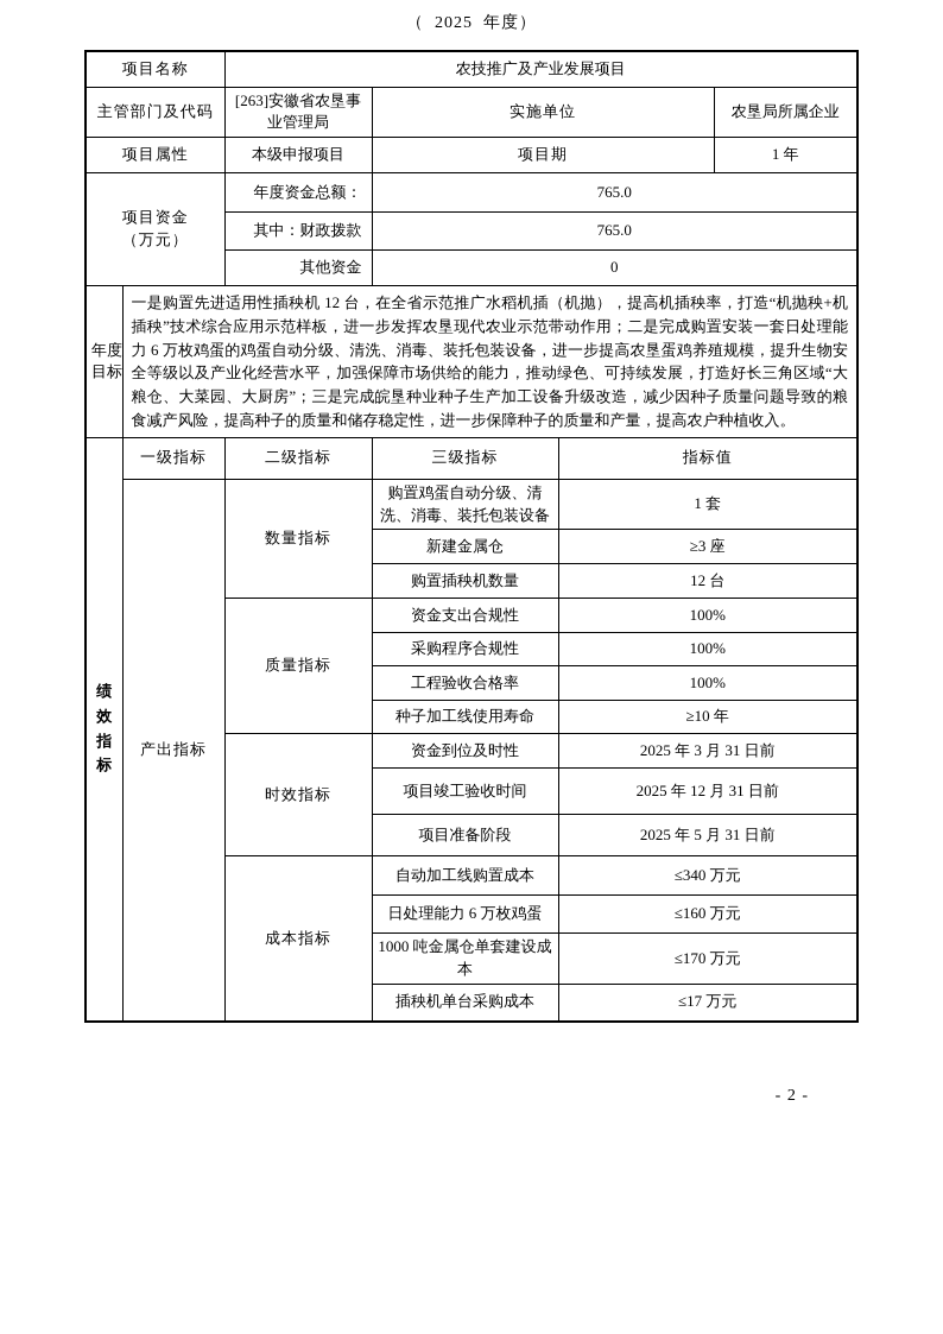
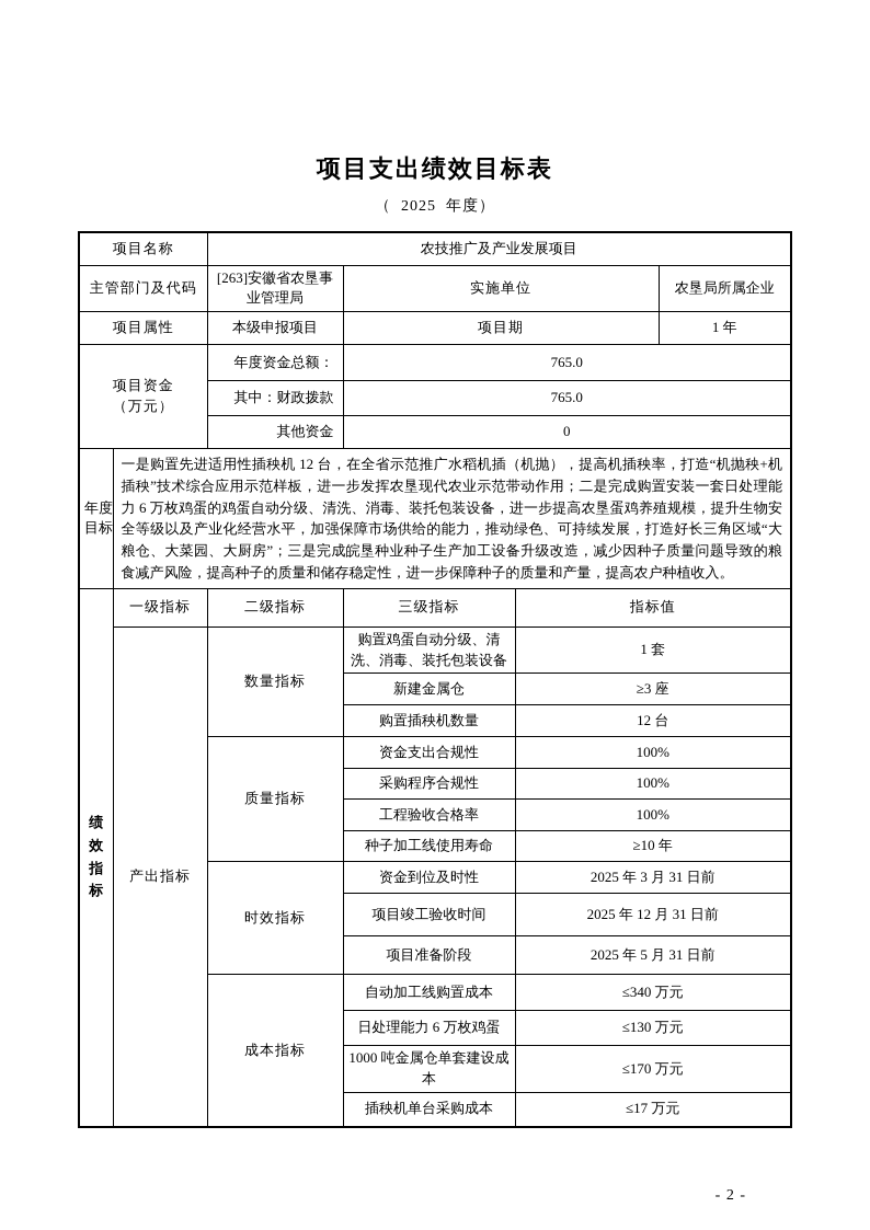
+ 项目支出绩效目标表
  （ 2025 年度）
  项目名称	农技推广及产业发展项目
  主管部门及代码	[263]安徽省农垦事业管理局	实施单位	农垦局所属企业
  项目属性	本级申报项目	项目期	1 年
  项目资金 （万元）	年度资金总额：	765.0
  其中：财政拨款	765.0
  其他资金	0
  年度目标	一是购置先进适用性插秧机 12 台，在全省示范推广水稻机插（机抛），提高机插秧率，打造“机抛秧+机插秧”技术综合应用示范样板，进一步发挥农垦现代农业示范带动作用；二是完成购置安装一套日处理能力 6 万枚鸡蛋的鸡蛋自动分级、清洗、消毒、装托包装设备，进一步提高农垦蛋鸡养殖规模，提升生物安全等级以及产业化经营水平，加强保障市场供给的能力，推动绿色、可持续发展，打造好长三角区域“大粮仓、大菜园、大厨房”；三是完成皖垦种业种子生产加工设备升级改造，减少因种子质量问题导致的粮食减产风险，提高种子的质量和储存稳定性，进一步保障种子的质量和产量，提高农户种植收入。
  绩效指标	一级指标	二级指标	三级指标	指标值
  产出指标	数量指标	购置鸡蛋自动分级、清洗、消毒、装托包装设备	1 套
  新建金属仓	≥3 座
  购置插秧机数量	12 台
  质量指标	资金支出合规性	100%
  采购程序合规性	100%
  工程验收合格率	100%
  种子加工线使用寿命	≥10 年
  时效指标	资金到位及时性	2025 年 3 月 31 日前
  项目竣工验收时间	2025 年 12 月 31 日前
  项目准备阶段	2025 年 5 月 31 日前
  成本指标	自动加工线购置成本	≤340 万元
- 日处理能力 6 万枚鸡蛋	≤160 万元
+ 日处理能力 6 万枚鸡蛋	≤130 万元
  1000 吨金属仓单套建设成本	≤170 万元
  插秧机单台采购成本	≤17 万元
  - 2 -
